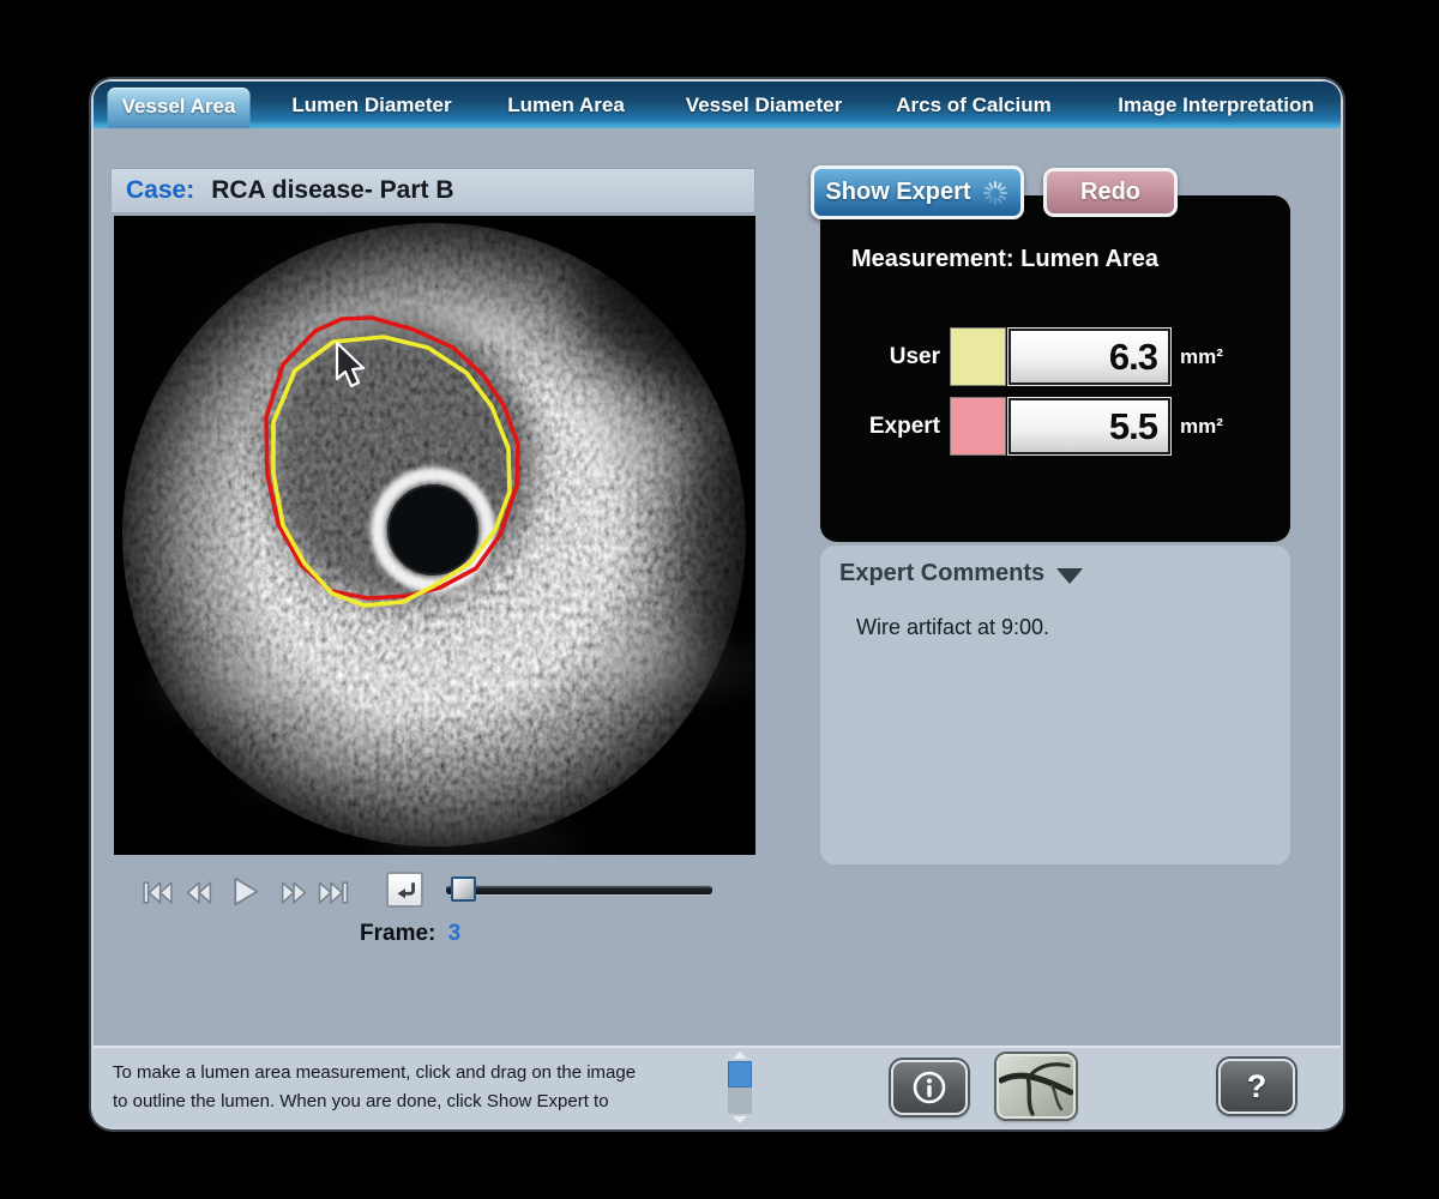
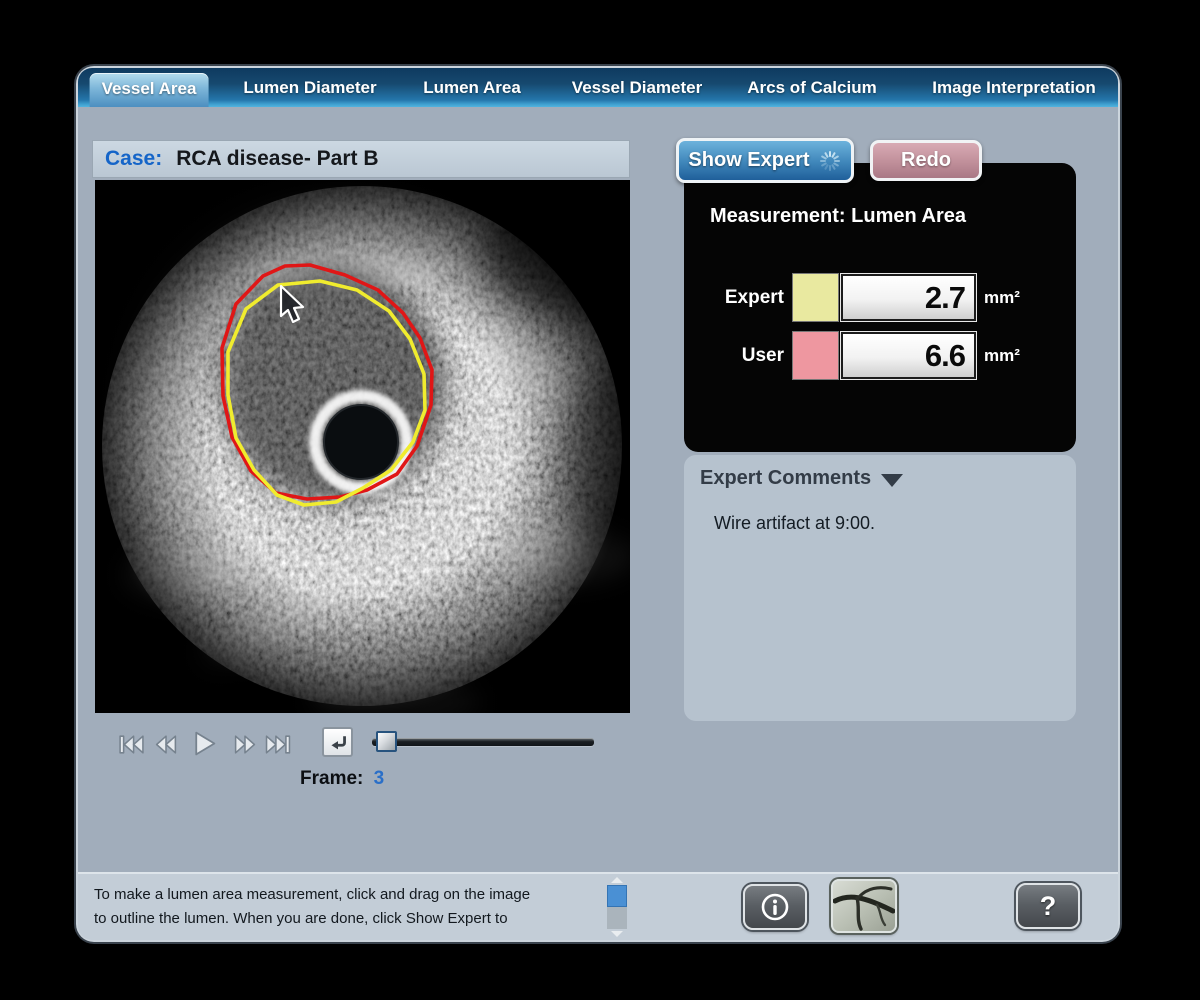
  Vessel Area
  Lumen Diameter
  Lumen Area
  Vessel Diameter
  Arcs of Calcium
  Image Interpretation
  Case:
  RCA disease- Part B
  Frame: 3
  Show Expert
  Redo
  Measurement: Lumen Area
- User
+ Expert
- 6.3
+ 2.7
  mm²
- Expert
+ User
- 5.5
+ 6.6
  mm²
  Expert Comments
  Wire artifact at 9:00.
  To make a lumen area measurement, click and drag on the image
  to outline the lumen. When you are done, click Show Expert to
  ?
